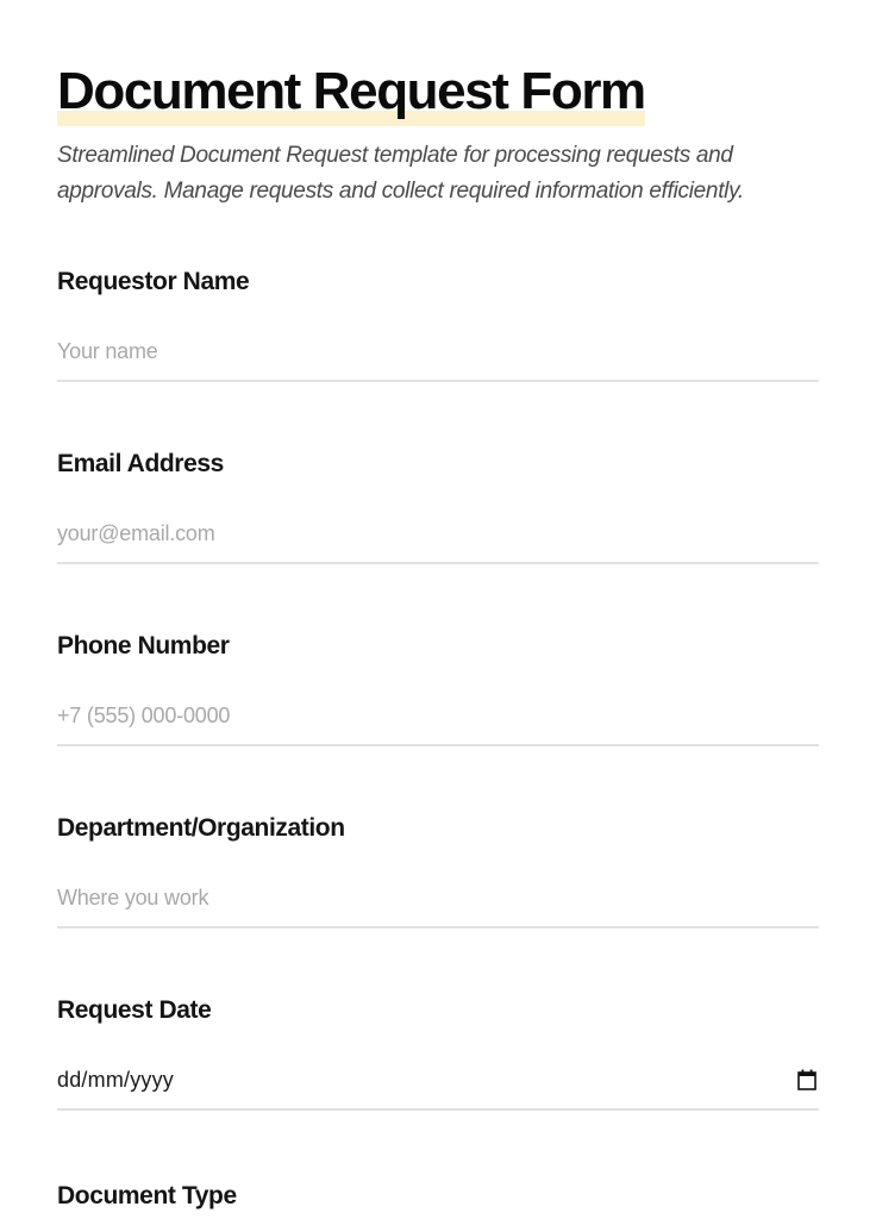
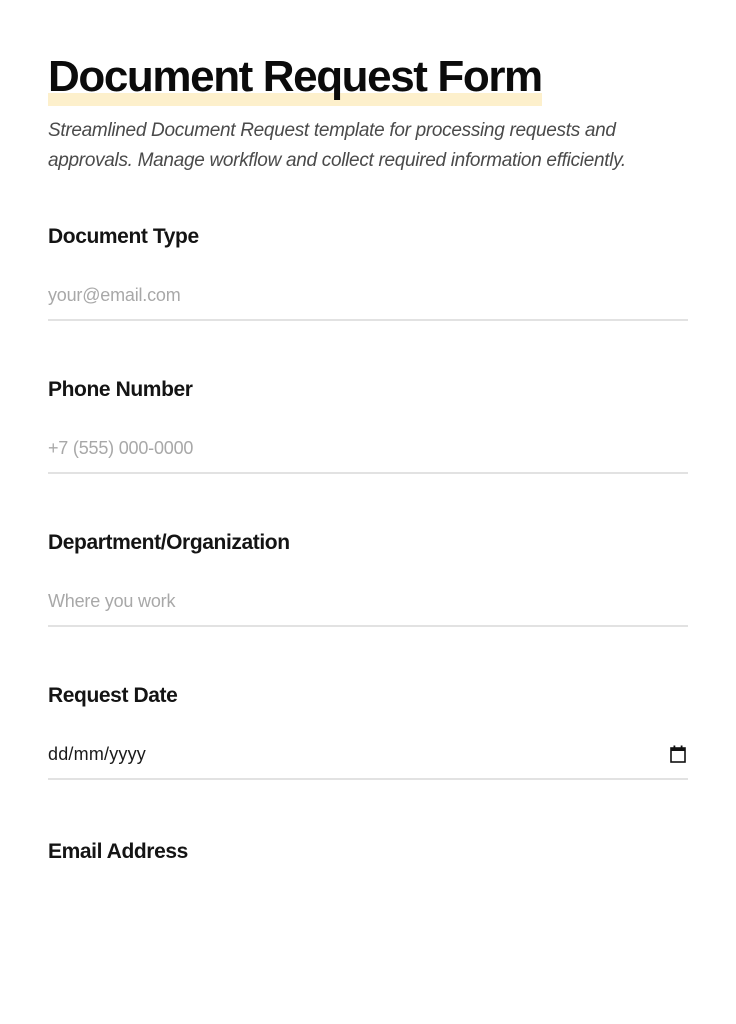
  Document Request Form
- Streamlined Document Request template for processing requests and approvals. Manage requests and collect required information efficiently.
+ Streamlined Document Request template for processing requests and approvals. Manage workflow and collect required information efficiently.
- Requestor Name
- Your name
- Email Address
+ Document Type
  your@email.com
  Phone Number
  +7 (555) 000-0000
  Department/Organization
  Where you work
  Request Date
  dd/mm/yyyy
- Document Type
+ Email Address
